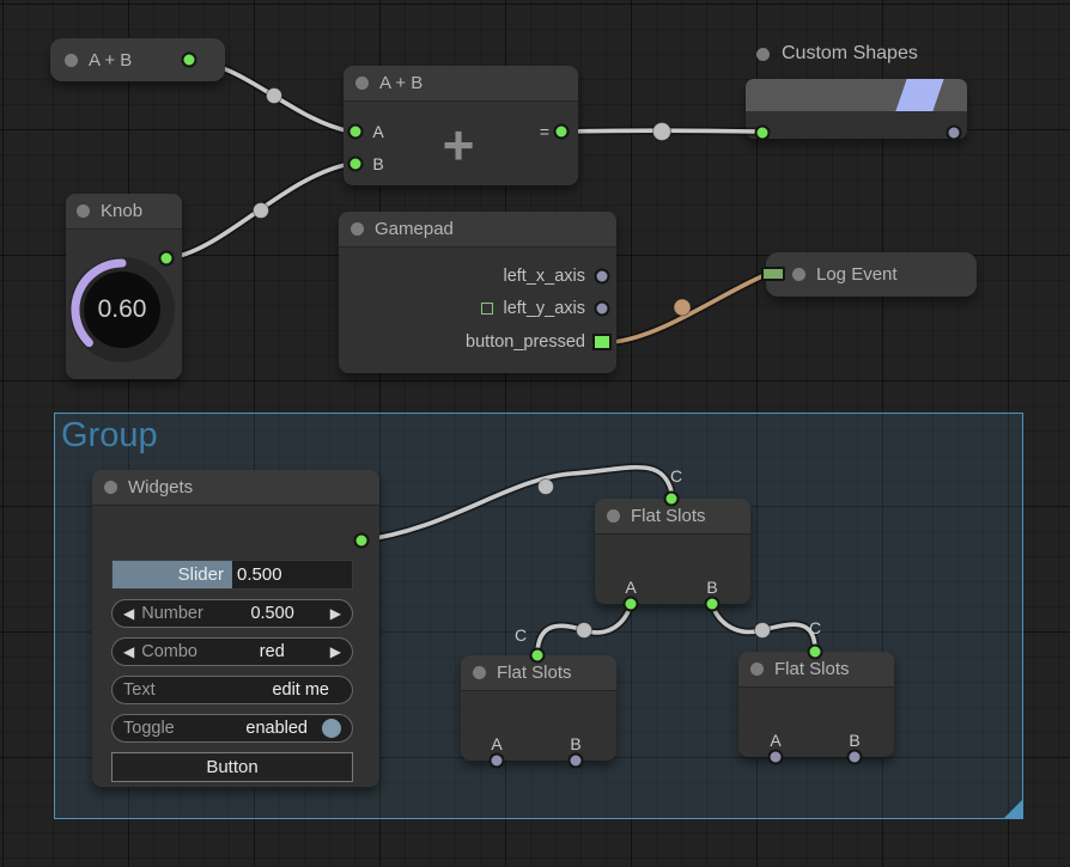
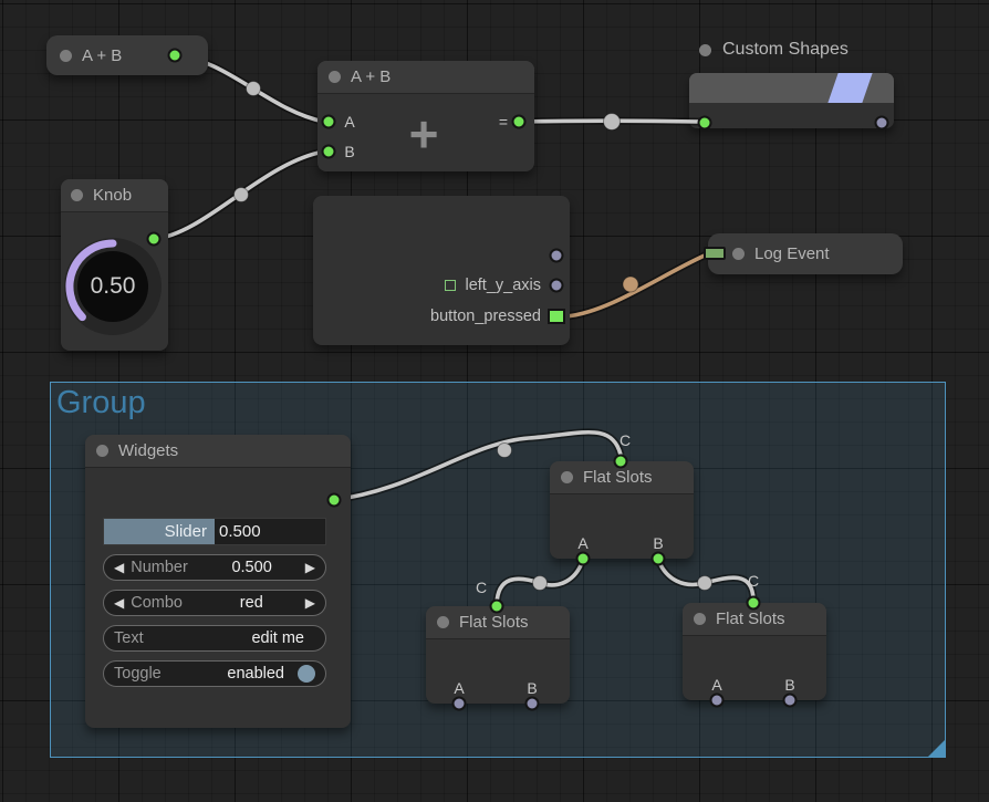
  Group
  A + B
  A + B
  A
  B
  +
  =
  Custom Shapes
  Knob
- 0.60
+ 0.50
- Gamepad
- left_x_axis
  left_y_axis
  button_pressed
  Log Event
  Widgets
  Slider
  0.500
  ◀
  Number
  0.500
  ▶
  ◀
  Combo
  red
  ▶
  Text
  edit me
  Toggle
  enabled
- Button
  C
  Flat Slots
  A
  B
  C
  Flat Slots
  A
  B
  C
  Flat Slots
  A
  B
